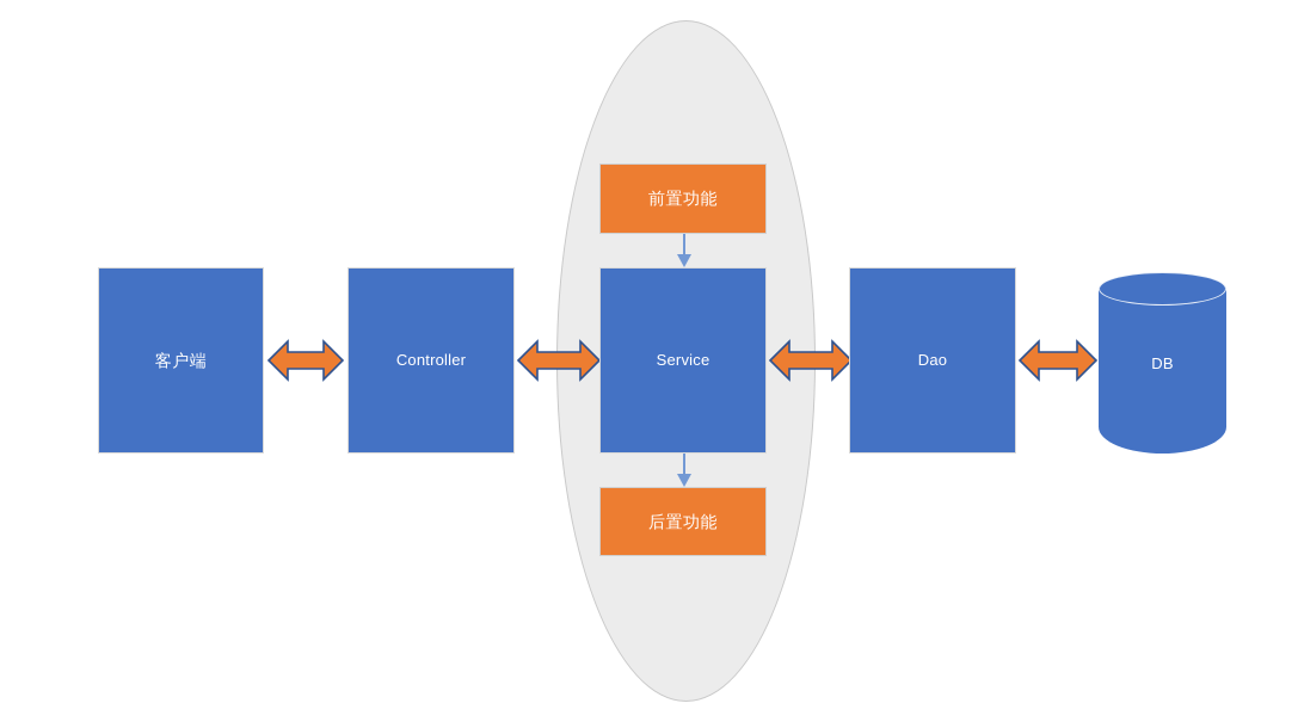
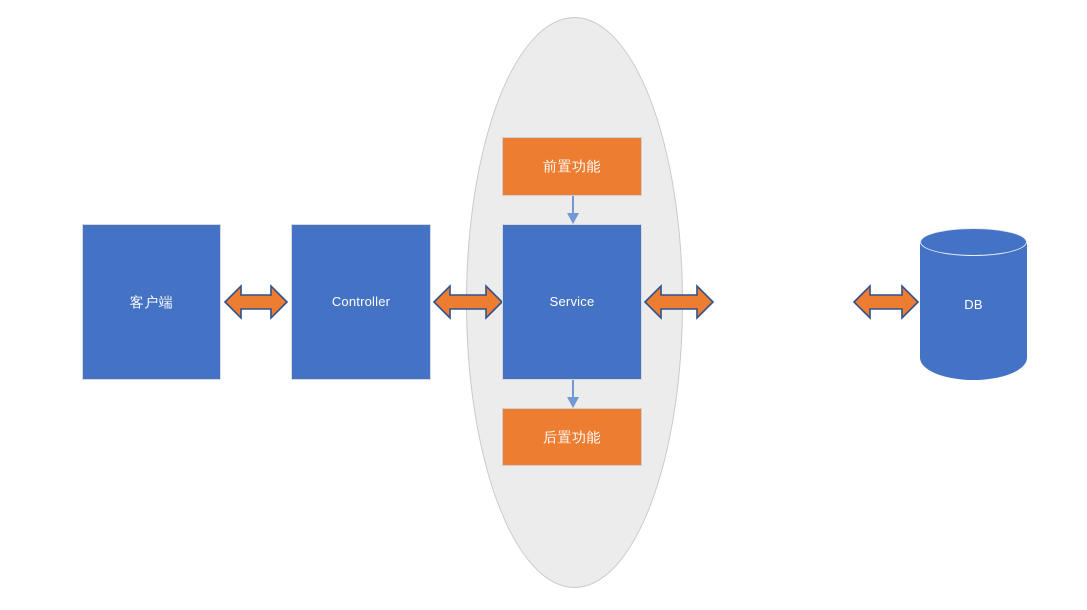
  客户端
  Controller
  前置功能
  Service
  后置功能
- Dao
  DB
